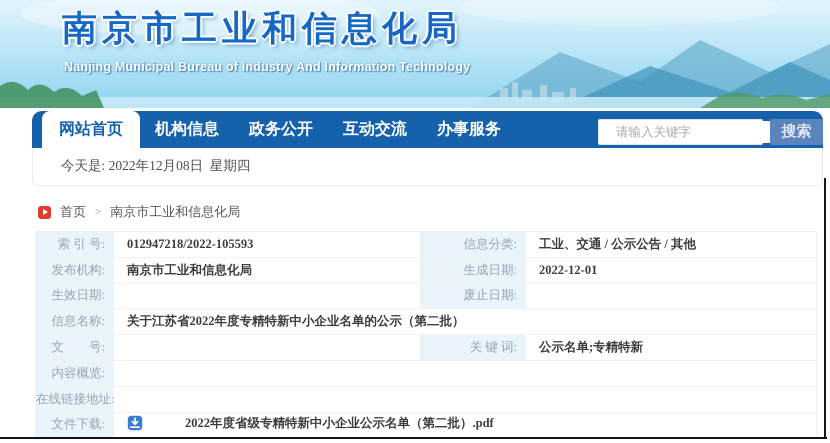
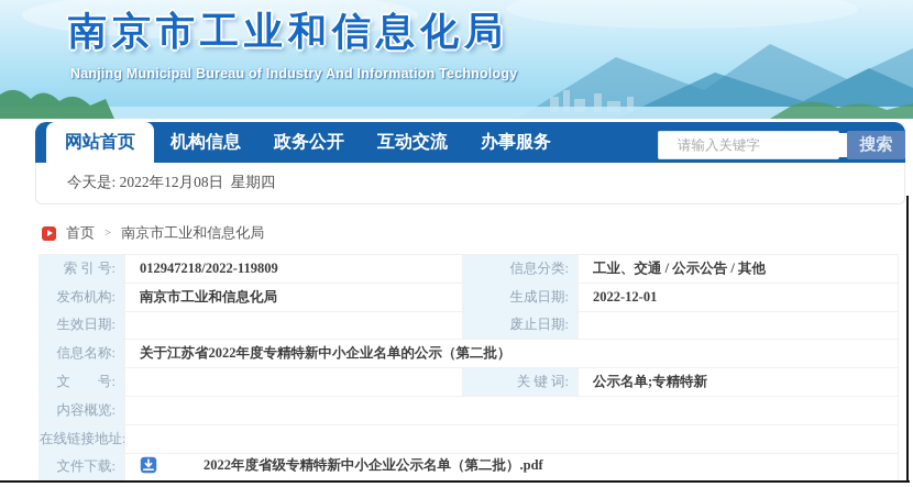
  南京市工业和信息化局
  Nanjing Municipal Bureau of Industry And Information Technology
  网站首页
  机构信息
  政务公开
  互动交流
  办事服务
  请输入关键字
  搜索
  今天是: 2022年12月08日 星期四
  首页
  >
  南京市工业和信息化局
- 索 引 号:	012947218/2022-105593	信息分类:	工业、交通 / 公示公告 / 其他
+ 索 引 号:	012947218/2022-119809	信息分类:	工业、交通 / 公示公告 / 其他
  发布机构:	南京市工业和信息化局	生成日期:	2022-12-01
  生效日期:		废止日期:
  信息名称:	关于江苏省2022年度专精特新中小企业名单的公示（第二批）
  文 号:		关 键 词:	公示名单;专精特新
  内容概览:
  在线链接地址:
  文件下载:	2022年度省级专精特新中小企业公示名单（第二批）.pdf
